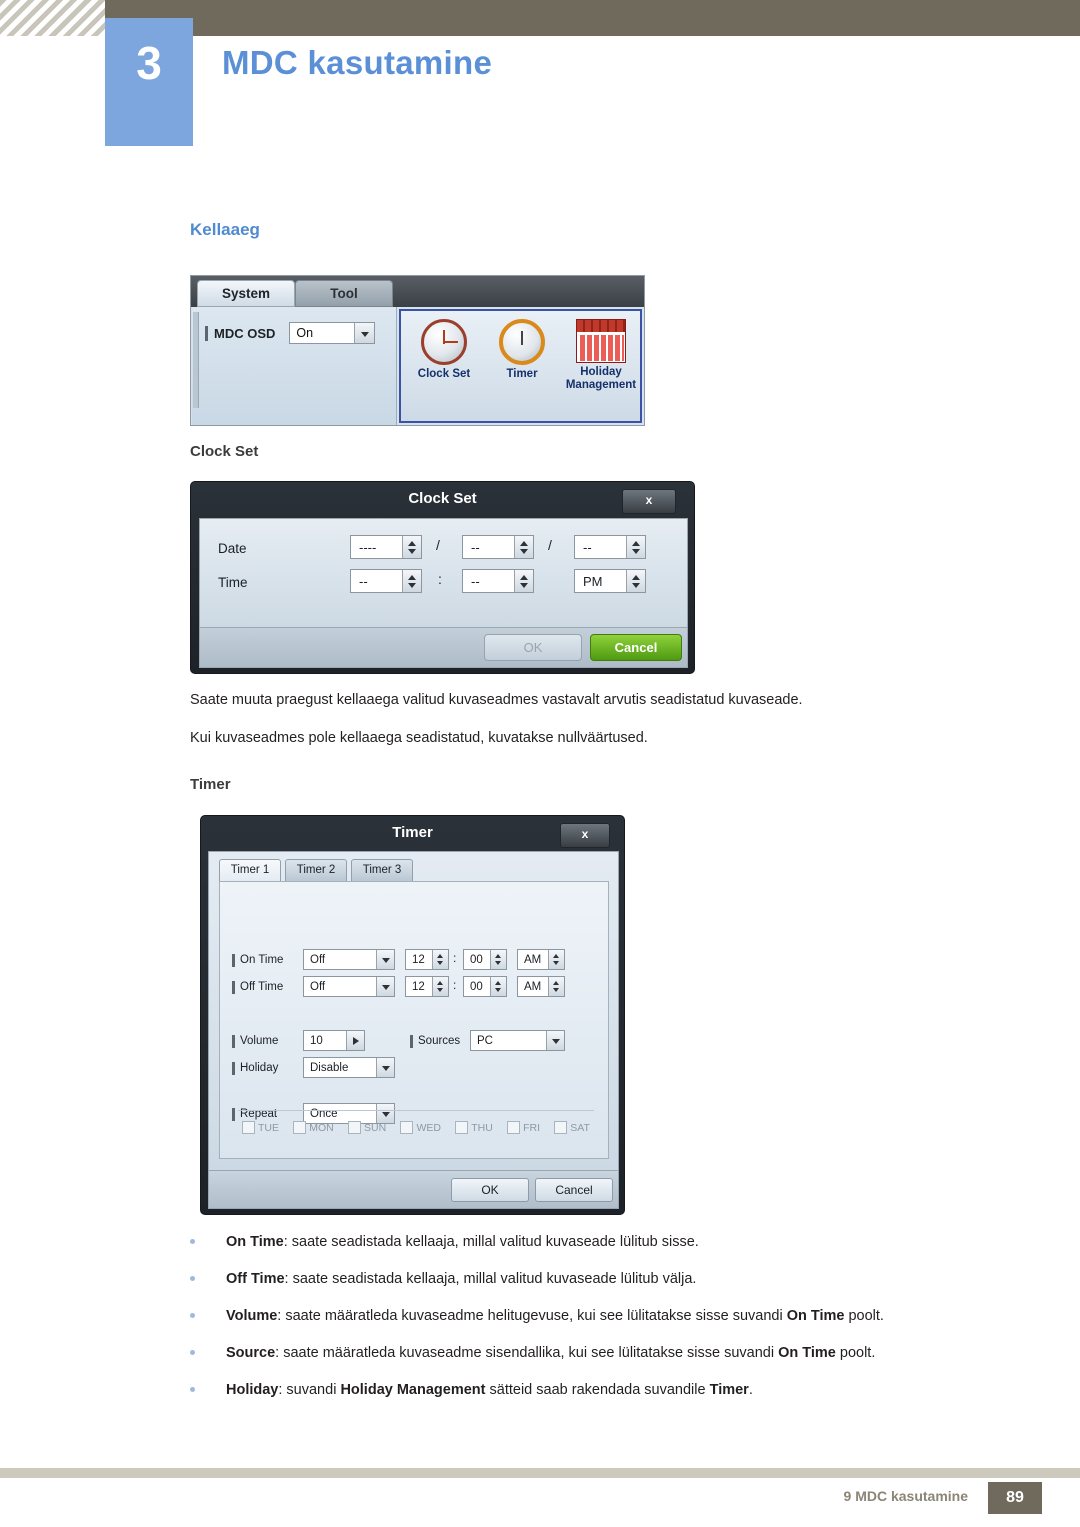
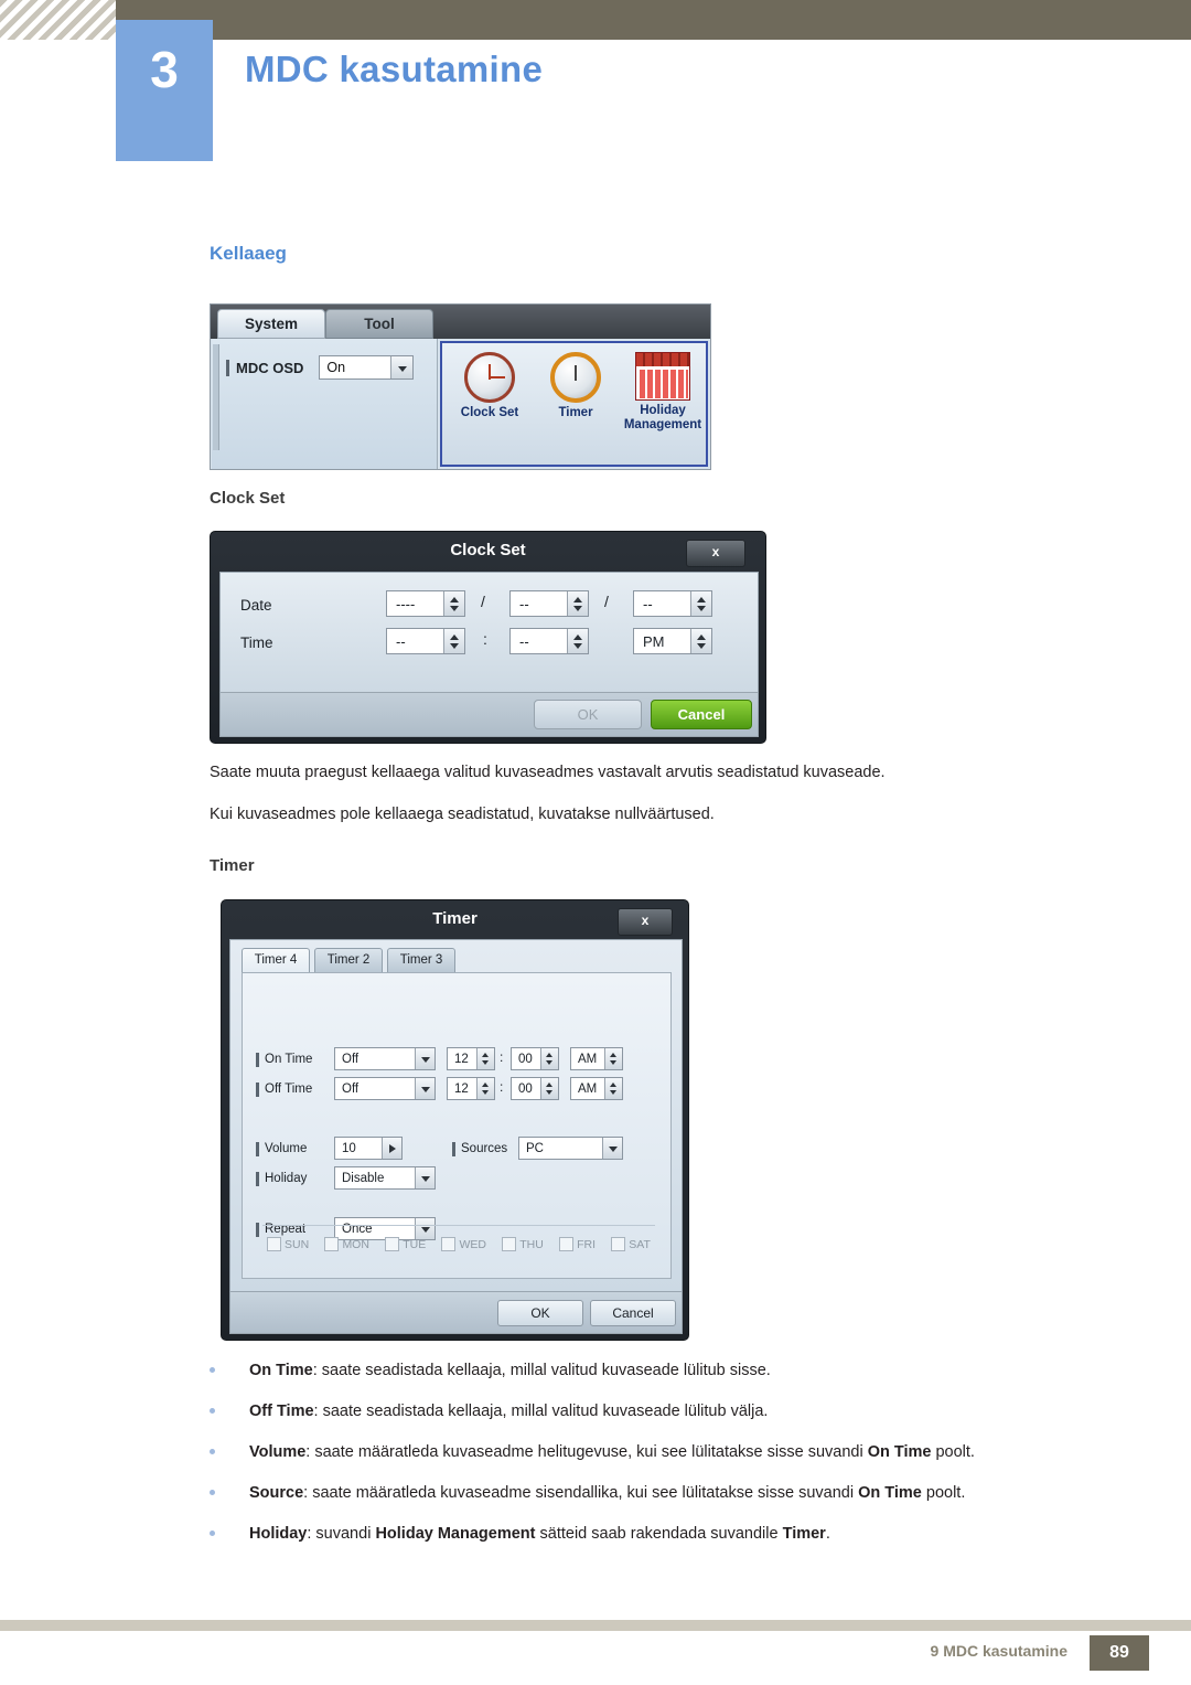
  3
  MDC kasutamine
  Kellaaeg
  System
  Tool
  MDC OSD
  On
  Clock Set
  Timer
  Holiday Management
  Clock Set
  Clock Set
  x
  Date
  Time
  ----
  /
  --
  /
  --
  --
  :
  --
  PM
  OK
  Cancel
  Saate muuta praegust kellaaega valitud kuvaseadmes vastavalt arvutis seadistatud kuvaseade.
  Kui kuvaseadmes pole kellaaega seadistatud, kuvatakse nullväärtused.
  Timer
  Timer
  x
- Timer 1
+ Timer 4
  Timer 2
  Timer 3
  On Time
  Off
  12
  :
  00
  AM
  Off Time
  Off
  12
  :
  00
  AM
  Volume
  10
  Sources
  PC
  Holiday
  Disable
  Repeat
  Once
- TUE
+ SUN
  MON
- SUN
+ TUE
  WED
  THU
  FRI
  SAT
  OK
  Cancel
  On Time: saate seadistada kellaaja, millal valitud kuvaseade lülitub sisse.
  Off Time: saate seadistada kellaaja, millal valitud kuvaseade lülitub välja.
  Volume: saate määratleda kuvaseadme helitugevuse, kui see lülitatakse sisse suvandi On Time poolt.
  Source: saate määratleda kuvaseadme sisendallika, kui see lülitatakse sisse suvandi On Time poolt.
  Holiday: suvandi Holiday Management sätteid saab rakendada suvandile Timer.
  9 MDC kasutamine
  89
